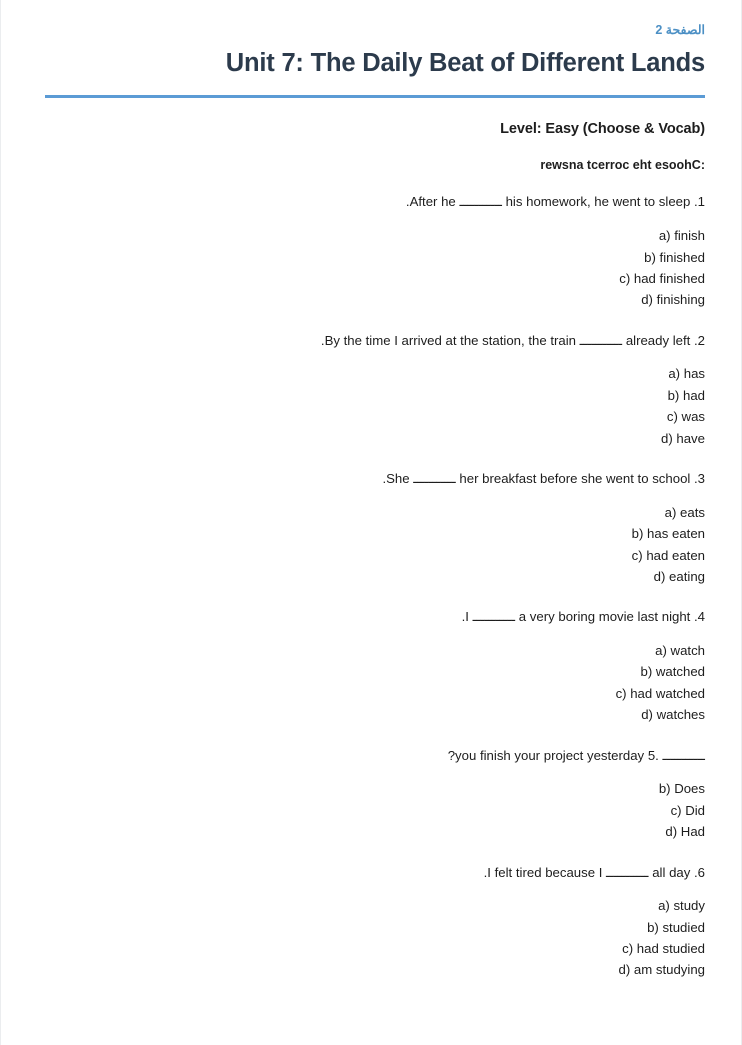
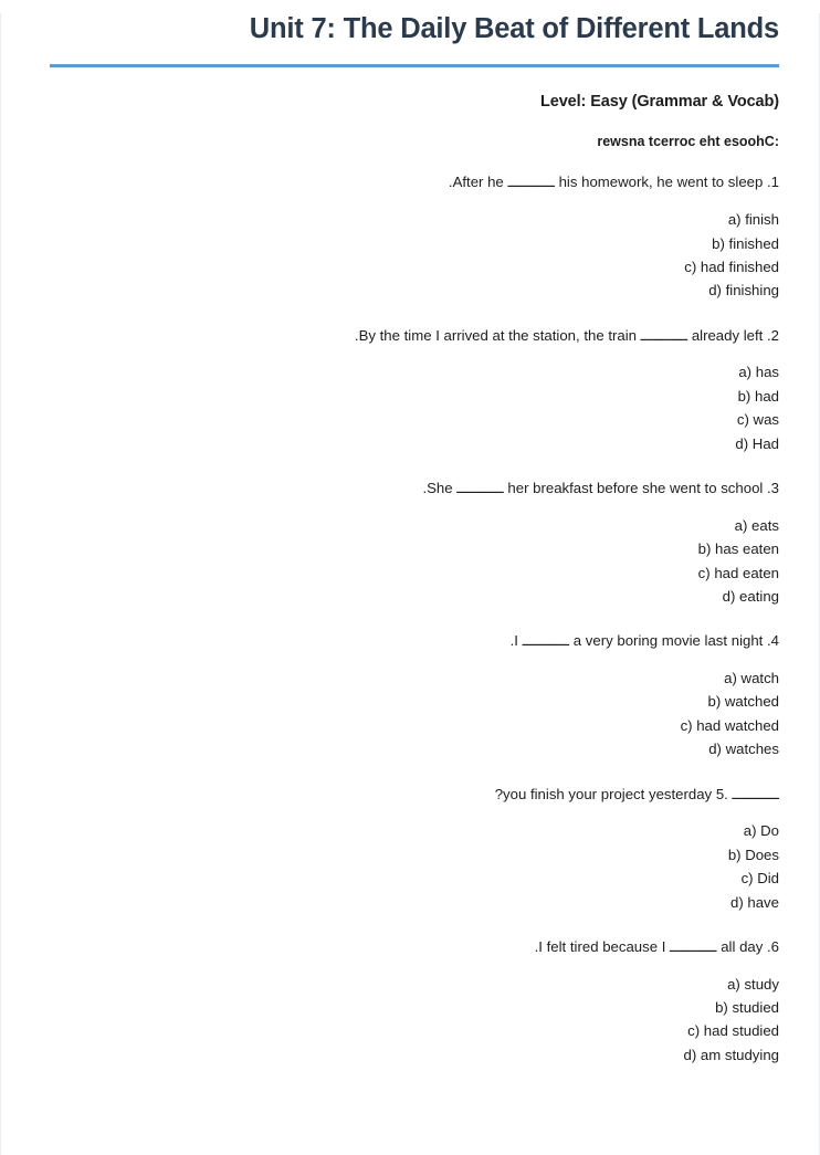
- الصفحة 2
  Unit 7: The Daily Beat of Different Lands
- Level: Easy (Choose & Vocab)
+ Level: Easy (Grammar & Vocab)
  :Choose the correct answer
  .After he ـــــــــــ his homework, he went to sleep .1
  a) finish
  b) finished
  c) had finished
  d) finishing
  .By the time I arrived at the station, the train ـــــــــــ already left .2
  a) has
  b) had
  c) was
- d) have
+ d) Had
  .She ـــــــــــ her breakfast before she went to school .3
  a) eats
  b) has eaten
  c) had eaten
  d) eating
  .I ـــــــــــ a very boring movie last night .4
  a) watch
  b) watched
  c) had watched
  d) watches
  ?you finish your project yesterday ـــــــــــ .5
+ a) Do
  b) Does
  c) Did
- d) Had
+ d) have
  .I felt tired because I ـــــــــــ all day .6
  a) study
  b) studied
  c) had studied
  d) am studying
